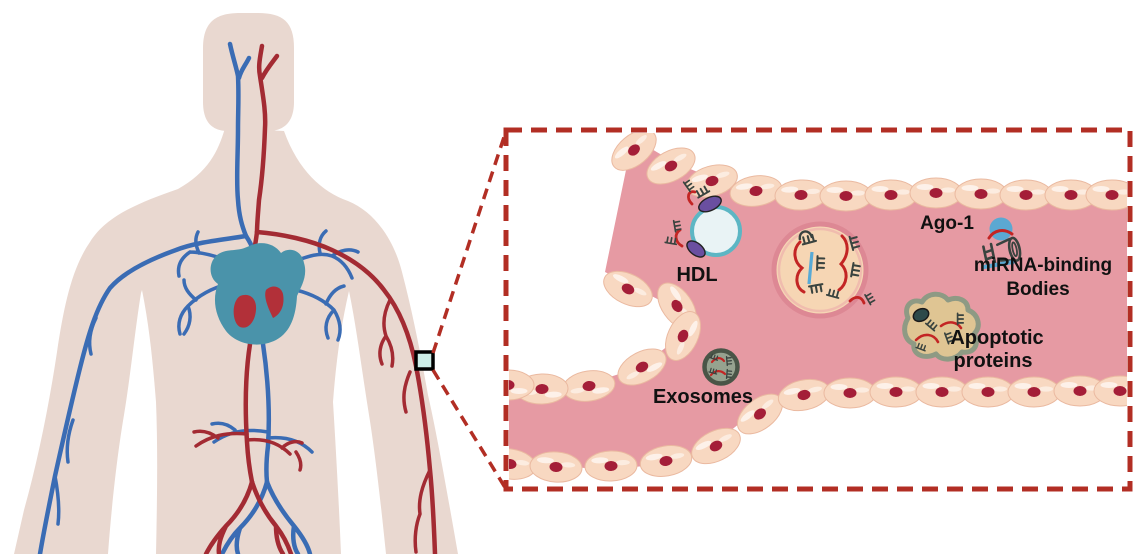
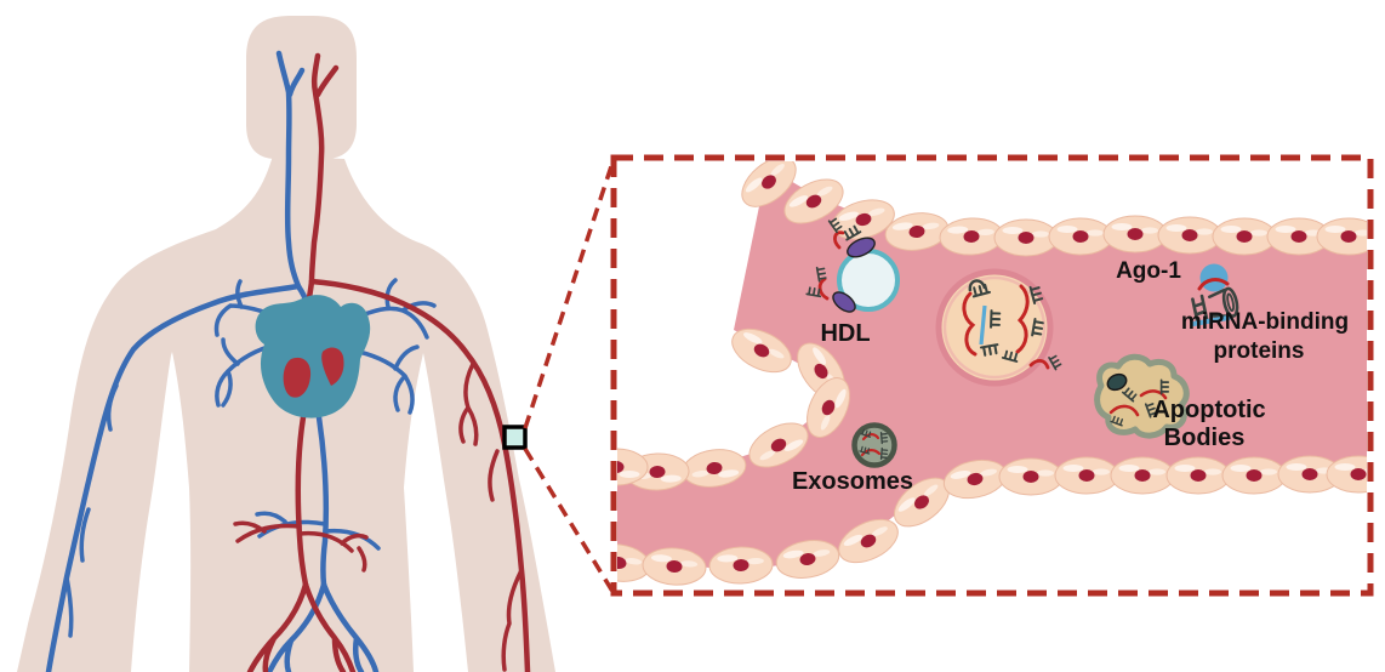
  HDL
  Ago-1
  miRNA-binding
- Bodies
+ proteins
  Apoptotic
- proteins
+ Bodies
  Exosomes
